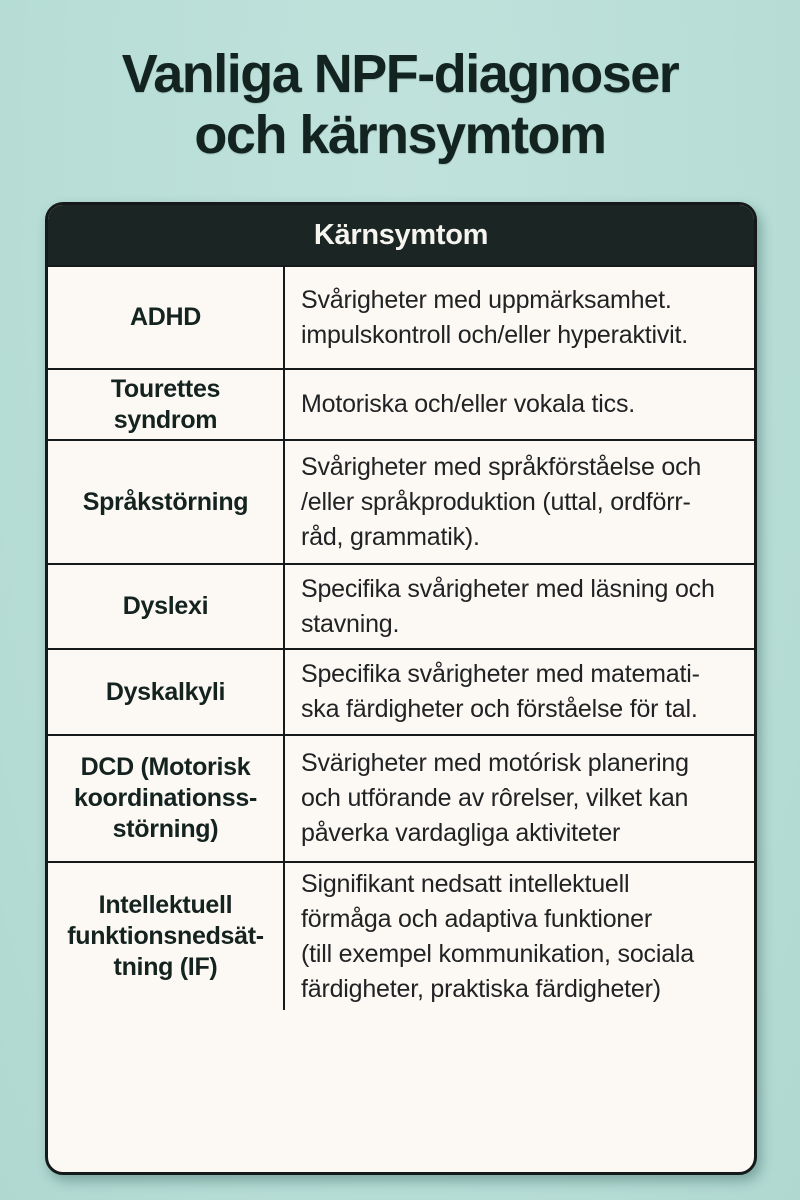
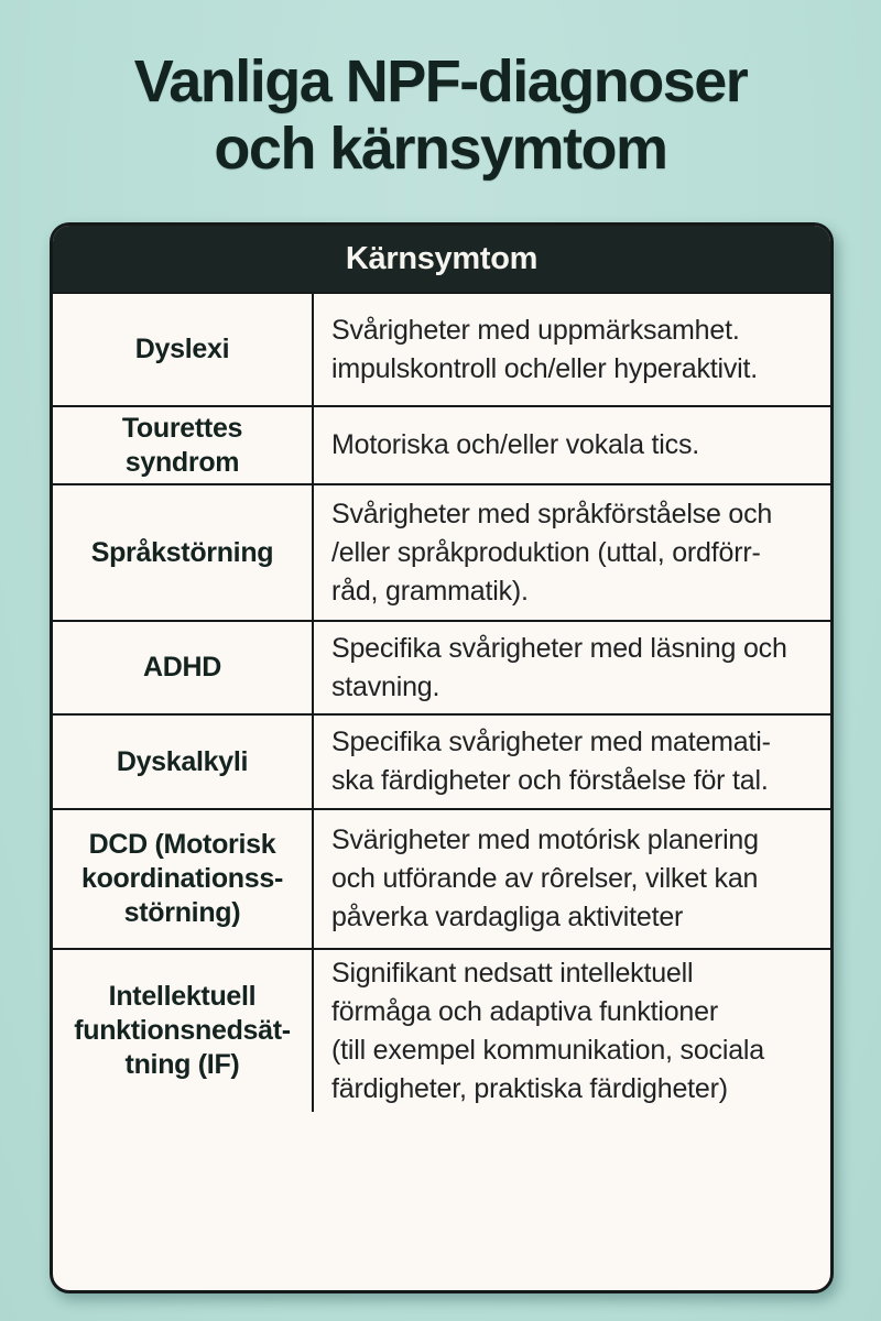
  Vanliga NPF-diagnoser
  och kärnsymtom
  Kärnsymtom
- ADHD
+ Dyslexi
  Svårigheter med uppmärksamhet.
  impulskontroll och/eller hyperaktivit.
  Tourettes
  syndrom
  Motoriska och/eller vokala tics.
  Språkstörning
  Svårigheter med språkförståelse och
  /eller språkproduktion (uttal, ordförr-
  råd, grammatik).
- Dyslexi
+ ADHD
  Specifika svårigheter med läsning och
  stavning.
  Dyskalkyli
  Specifika svårigheter med matemati-
  ska färdigheter och förståelse för tal.
  DCD (Motorisk
  koordinationss-
  störning)
  Svärigheter med motórisk planering
  och utförande av rôrelser, vilket kan
  påverka vardagliga aktiviteter
  Intellektuell
  funktionsnedsät-
  tning (IF)
  Signifikant nedsatt intellektuell
  förmåga och adaptiva funktioner
  (till exempel kommunikation, sociala
  färdigheter, praktiska färdigheter)
